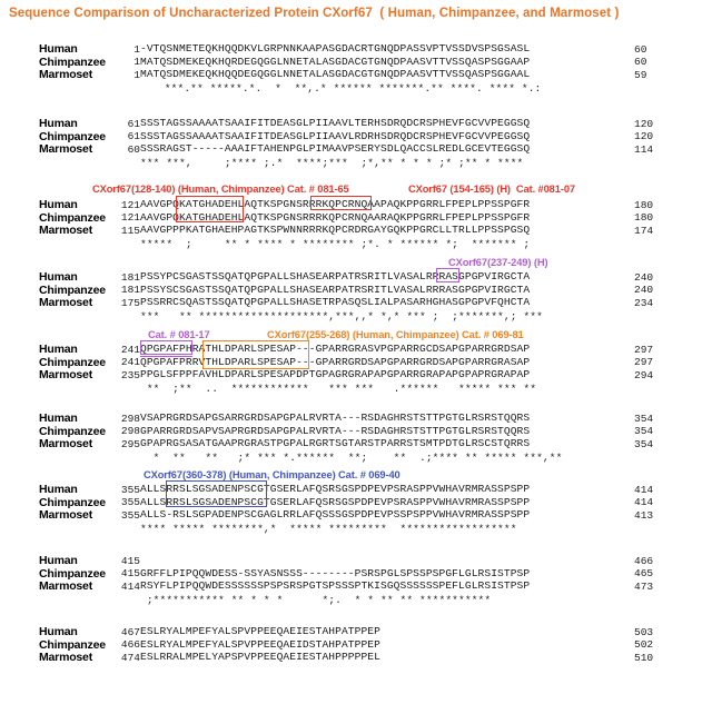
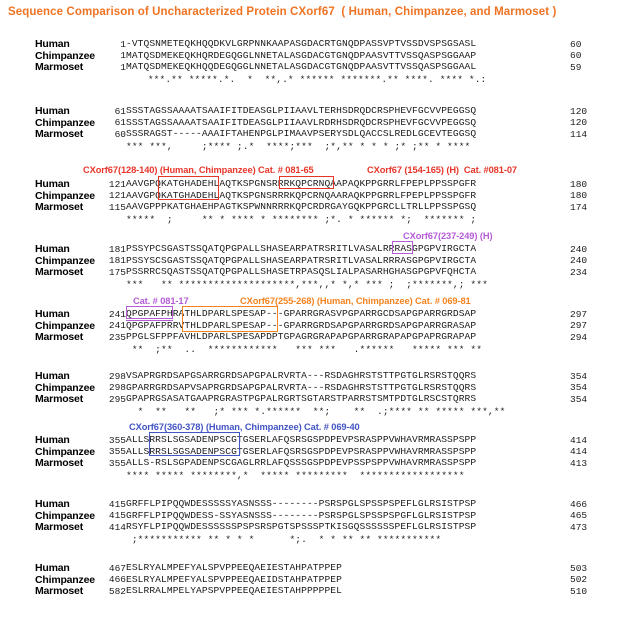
  Sequence Comparison of Uncharacterized Protein CXorf67 ( Human, Chimpanzee, and Marmoset )
  Human
  1
  -VTQSNMETEQKHQQDKVLGRPNNKAAPASGDACRTGNQDPASSVPTVSSDVSPSGSASL
  60
  Chimpanzee
  1
  MATQSDMEKEQKHQRDEGQGGLNNETALASGDACGTGNQDPAASVTTVSSQASPSGGAAP
  60
  Marmoset
  1
  MATQSDMEKEQKHQQDEGQGGLNNETALASGDACGTGNQDPAASVTTVSSQASPSGGAAL
  59
  ***.** *****.*. * **,.* ****** *******.** ****. **** *.:
  Human
  61
  SSSTAGSSAAAATSAAIFITDEASGLPIIAAVLTERHSDRQDCRSPHEVFGCVVPEGGSQ
  120
  Chimpanzee
  61
  SSSTAGSSAAAATSAAIFITDEASGLPIIAAVLRDRHSDRQDCRSPHEVFGCVVPEGGSQ
  120
  Marmoset
  60
  SSSRAGST-----AAAIFTAHENPGLPIMAAVPSERYSDLQACCSLREDLGCEVTEGGSQ
  114
  *** ***, ;**** ;.* ****;*** ;*,** * * * ;* ;** * ****
  Human
  121
  AAVGPQKATGHADEHLAQTKSPGNSRRRKQPCRNQAAPAQKPPGRRLFPEPLPPSSPGFR
  180
  Chimpanzee
  121
  AAVGPQKATGHADEHLAQTKSPGNSRRRKQPCRNQAARAQKPPGRRLFPEPLPPSSPGFR
  180
  Marmoset
  115
  AAVGPPPKATGHAEHPAGTKSPWNNRRRKQPCRDRGAYGQKPPGRCLLTRLLPPSSPGSQ
  174
  ***** ; ** * **** * ******** ;*. * ****** *; ******* ;
  Human
  181
  PSSYPCSGASTSSQATQPGPALLSHASEARPATRSRITLVASALRRRASGPGPVIRGCTA
  240
  Chimpanzee
  181
  PSSYSCSGASTSSQATQPGPALLSHASEARPATRSRITLVASALRRRASGPGPVIRGCTA
  240
  Marmoset
  175
  PSSRRCSQASTSSQATQPGPALLSHASETRPASQSLIALPASARHGHASGPGPVFQHCTA
  234
  *** ** ********************,***,,* *,* *** ; ;*******,; ***
  Human
  241
  QPGPAFPHRATHLDPARLSPESAP---GPARRGRASVPGPARRGCDSAPGPARRGRDSAP
  297
  Chimpanzee
  241
  QPGPAFPRRVTHLDPARLSPESAP---GPARRGRDSAPGPARRGRDSAPGPARRGRASAP
  297
  Marmoset
  235
  PPGLSFPPFAVHLDPARLSPESAPDPTGPAGRGRAPAPGPARRGRAPAPGPAPRGRAPAP
  294
  ** ;** .. ************ *** *** .****** ***** *** **
  Human
  298
  VSAPRGRDSAPGSARRGRDSAPGPALRVRTA---RSDAGHRSTSTTPGTGLRSRSTQQRS
  354
  Chimpanzee
  298
  GPARRGRDSAPVSAPRGRDSAPGPALRVRTA---RSDAGHRSTSTTPGTGLRSRSTQQRS
  354
  Marmoset
  295
  GPAPRGSASATGAAPRGRASTPGPALRGRTSGTARSTPARRSTSMTPDTGLRSCSTQRRS
  354
  * ** ** ;* *** *.****** **; ** .;**** ** ***** ***,**
  Human
  355
  ALLSRRSLSGSADENPSCGTGSERLAFQSRSGSPDPEVPSRASPPVWHAVRMRASSPSPP
  414
  Chimpanzee
  355
  ALLSRRSLSGSADENPSCGTGSERLAFQSRSGSPDPEVPSRASPPVWHAVRMRASSPSPP
  414
  Marmoset
  355
  ALLS-RSLSGPADENPSCGAGLRRLAFQSSSGSPDPEVPSSPSPPVWHAVRMRASSPSPP
  413
  **** ***** ********,* ***** ********* ******************
  Human
  415
+ GRFFLPIPQQWDESSSSSYASNSSS--------PSRSPGLSPSSPSPEFLGLRSISTPSP
  466
  Chimpanzee
  415
  GRFFLPIPQQWDESS-SSYASNSSS--------PSRSPGLSPSSPSPGFLGLRSISTPSP
  465
  Marmoset
  414
  RSYFLPIPQQWDESSSSSSPSPSRSPGTSPSSSPTKISGQSSSSSSPEFLGLRSISTPSP
  473
  ;*********** ** * * * *;. * * ** ** ***********
  Human
  467
  ESLRYALMPEFYALSPVPPEEQAEIESTAHPATPPEP
  503
  Chimpanzee
  466
  ESLRYALMPEFYALSPVPPEEQAEIDSTAHPATPPEP
  502
  Marmoset
- 474
+ 582
  ESLRRALMPELYAPSPVPPEEQAEIESTAHPPPPPEL
  510
  CXorf67(128-140) (Human, Chimpanzee) Cat. # 081-65
  CXorf67 (154-165) (H) Cat. #081-07
  CXorf67(237-249) (H)
  Cat. # 081-17
  CXorf67(255-268) (Human, Chimpanzee) Cat. # 069-81
  CXorf67(360-378) (Human, Chimpanzee) Cat. # 069-40
